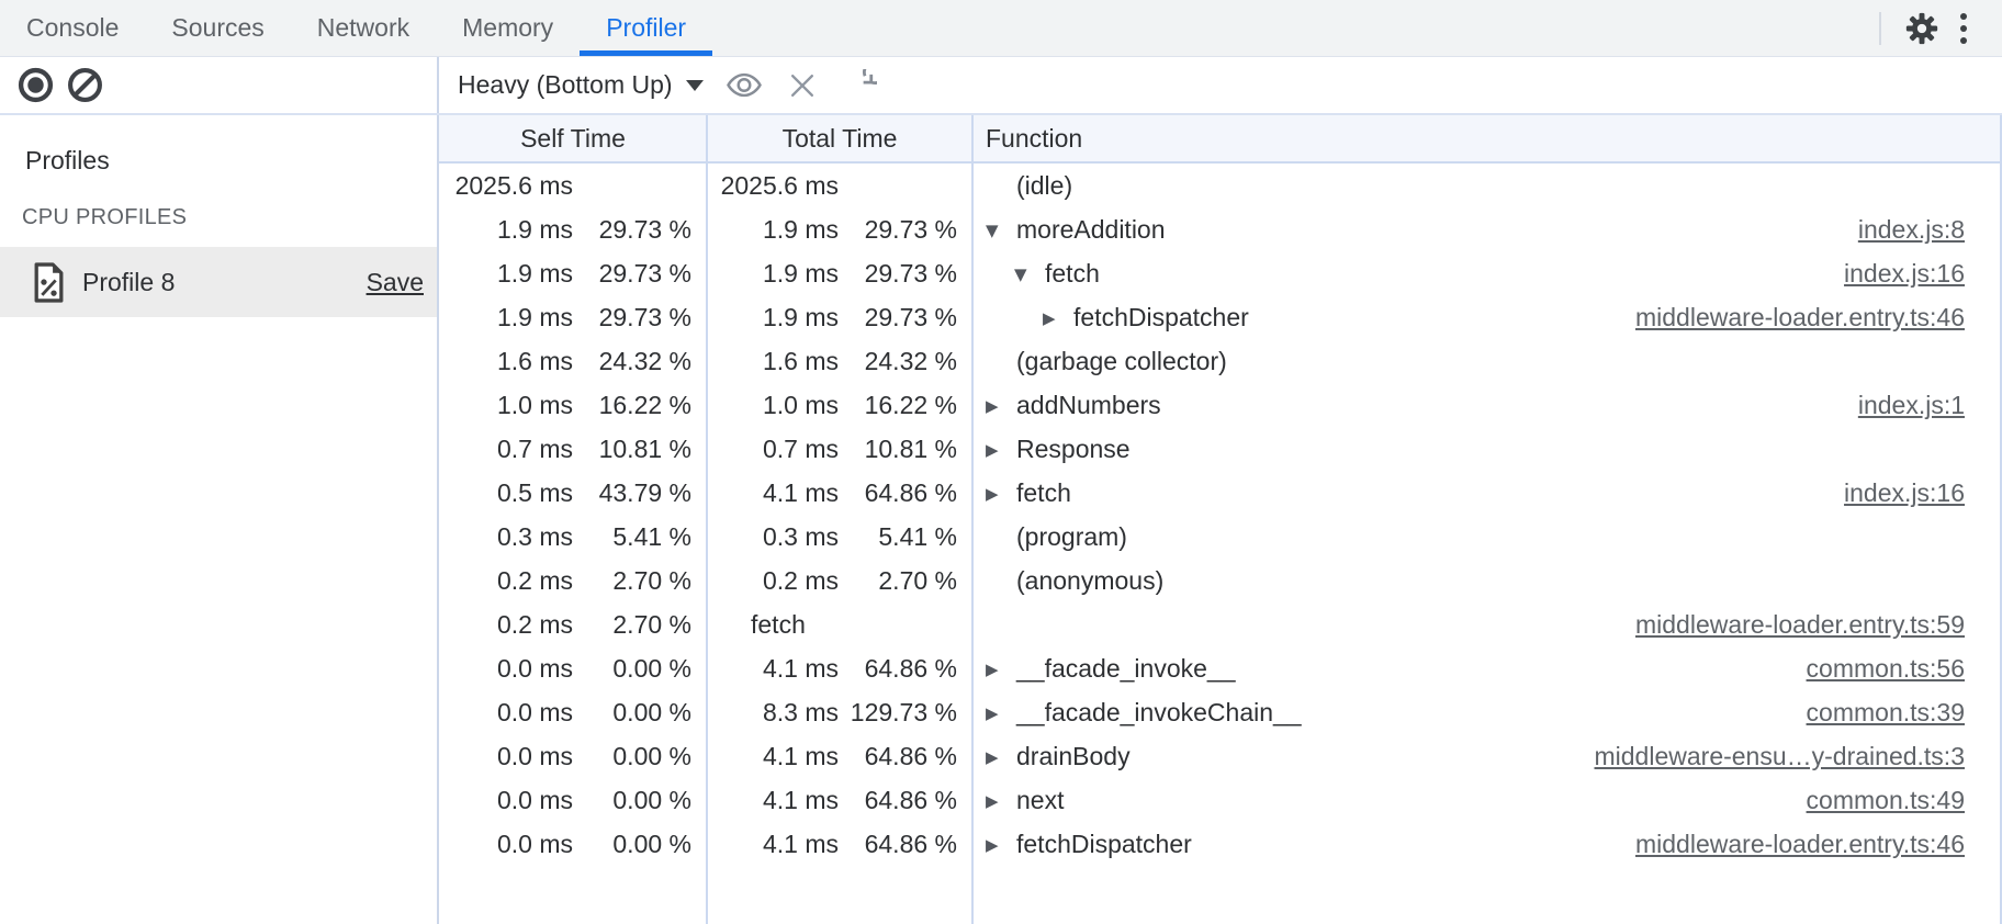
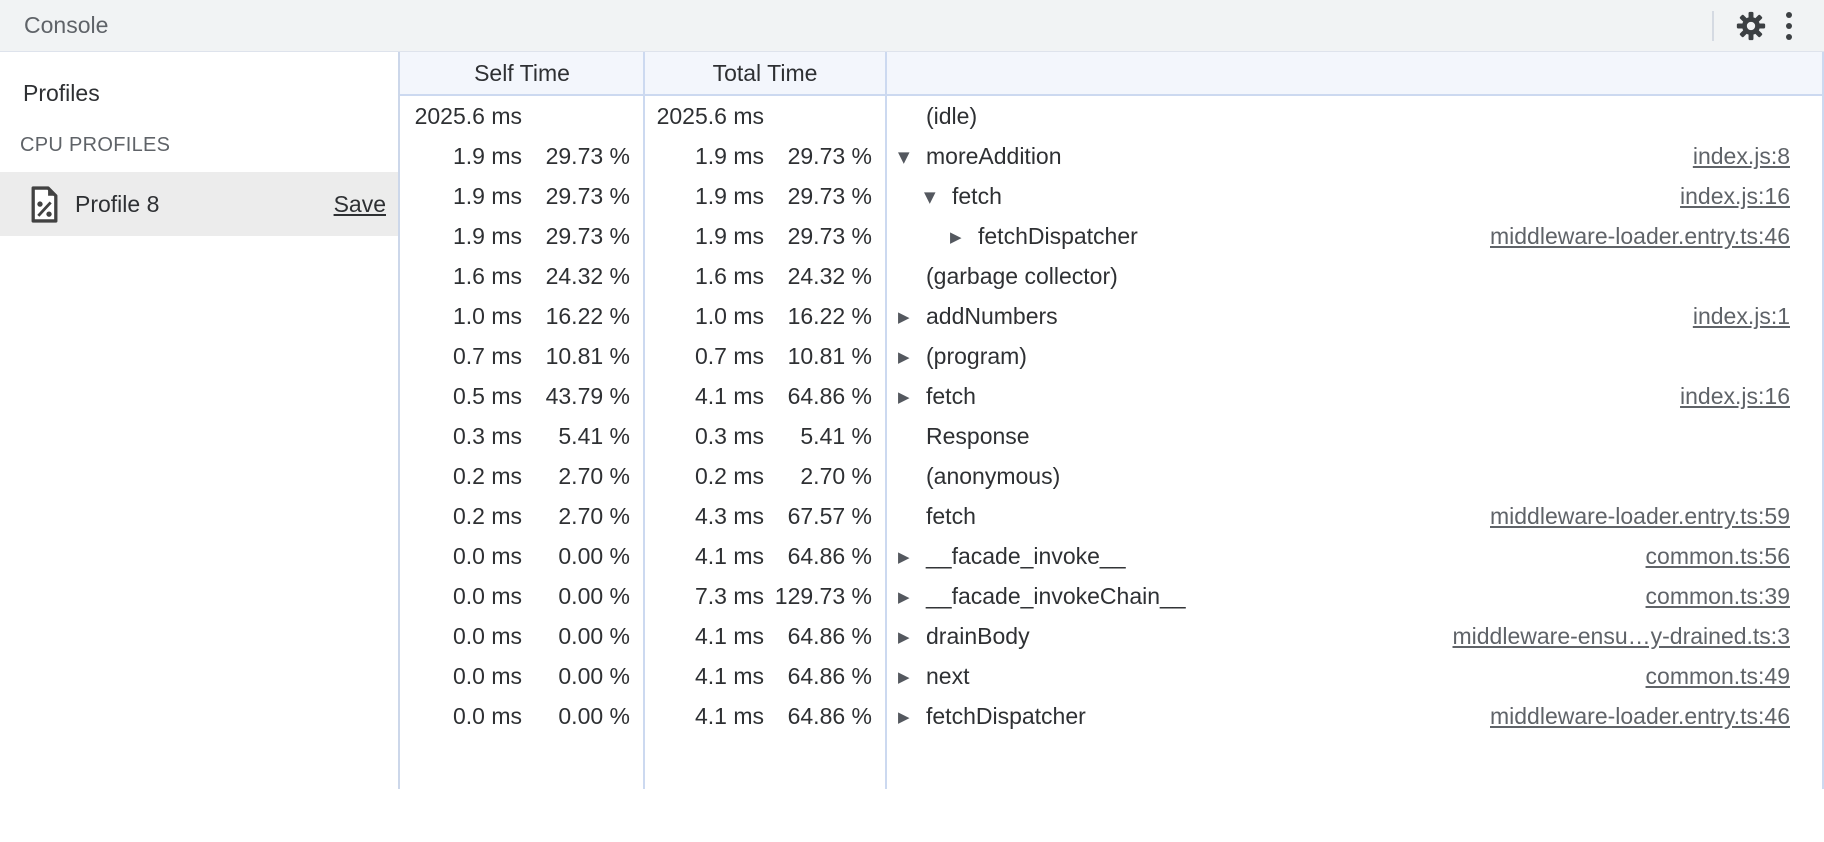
  Console
- Sources
- Network
- Memory
- Profiler
- Heavy (Bottom Up)
  Profiles
  CPU PROFILES
  Profile 8
  Save
  Self Time
  Total Time
- Function
  2025.6 ms
  2025.6 ms
  (idle)
  1.9 ms 29.73 %
  1.9 ms 29.73 %
  ▼
  moreAddition
  index.js:8
  1.9 ms 29.73 %
  1.9 ms 29.73 %
  ▼
  fetch
  index.js:16
  1.9 ms 29.73 %
  1.9 ms 29.73 %
  ▶
  fetchDispatcher
  middleware-loader.entry.ts:46
  1.6 ms 24.32 %
  1.6 ms 24.32 %
  (garbage collector)
  1.0 ms 16.22 %
  1.0 ms 16.22 %
  ▶
  addNumbers
  index.js:1
  0.7 ms 10.81 %
  0.7 ms 10.81 %
  ▶
- Response
+ (program)
  0.5 ms 43.79 %
  4.1 ms 64.86 %
  ▶
  fetch
  index.js:16
  0.3 ms 5.41 %
  0.3 ms 5.41 %
- (program)
+ Response
  0.2 ms 2.70 %
  0.2 ms 2.70 %
  (anonymous)
  0.2 ms 2.70 %
+ 4.3 ms 67.57 %
  fetch
  middleware-loader.entry.ts:59
  0.0 ms 0.00 %
  4.1 ms 64.86 %
  ▶
  __facade_invoke__
  common.ts:56
  0.0 ms 0.00 %
- 8.3 ms 129.73 %
+ 7.3 ms 129.73 %
  ▶
  __facade_invokeChain__
  common.ts:39
  0.0 ms 0.00 %
  4.1 ms 64.86 %
  ▶
  drainBody
  middleware-ensu…y-drained.ts:3
  0.0 ms 0.00 %
  4.1 ms 64.86 %
  ▶
  next
  common.ts:49
  0.0 ms 0.00 %
  4.1 ms 64.86 %
  ▶
  fetchDispatcher
  middleware-loader.entry.ts:46
